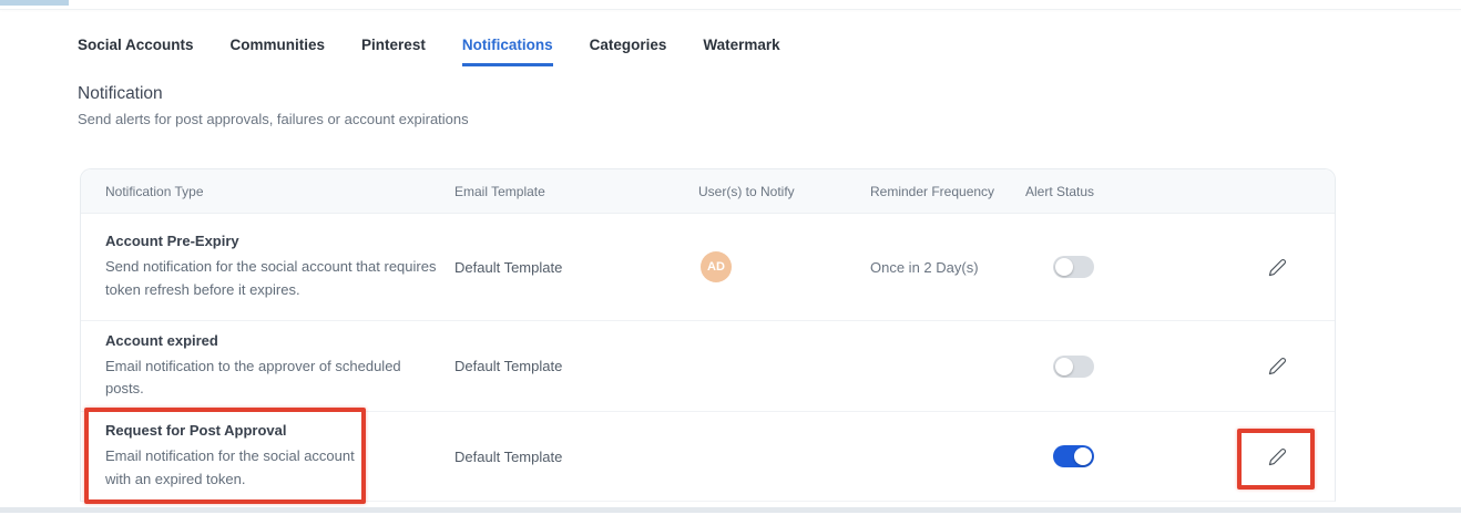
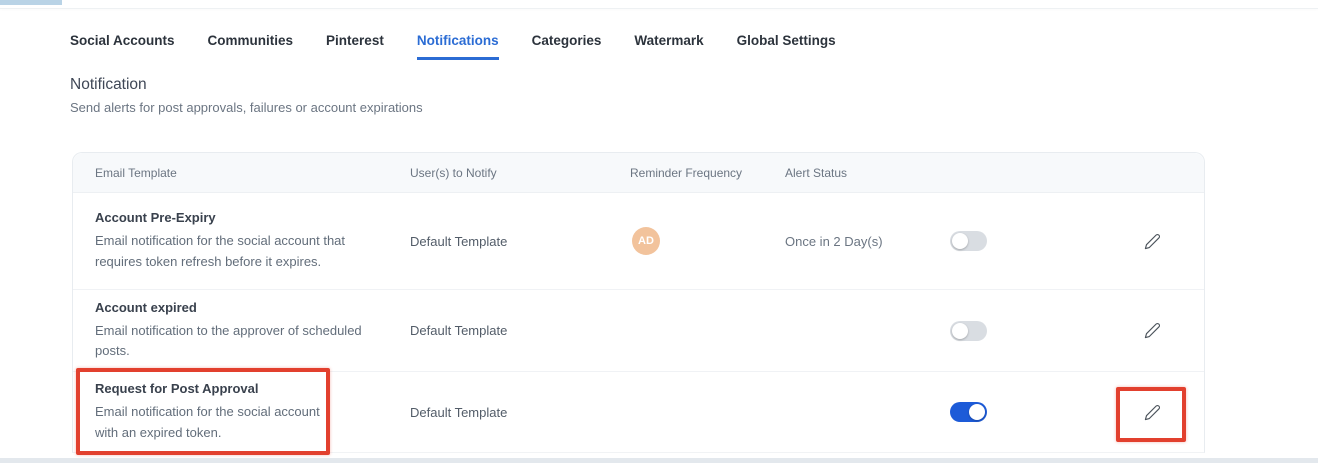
  Social Accounts
  Communities
  Pinterest
  Notifications
  Categories
  Watermark
+ Global Settings
  Notification
  Send alerts for post approvals, failures or account expirations
- Notification Type
  Email Template
  User(s) to Notify
  Reminder Frequency
  Alert Status
  Account Pre-Expiry
- Send notification for the social account that requires token refresh before it expires.
+ Email notification for the social account that requires token refresh before it expires.
  Default Template
  AD
  Once in 2 Day(s)
  Account expired
  Email notification to the approver of scheduled posts.
  Default Template
  Request for Post Approval
  Email notification for the social account with an expired token.
  Default Template
